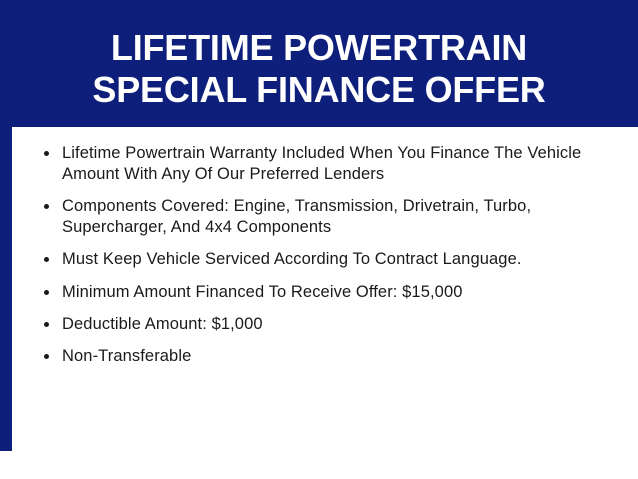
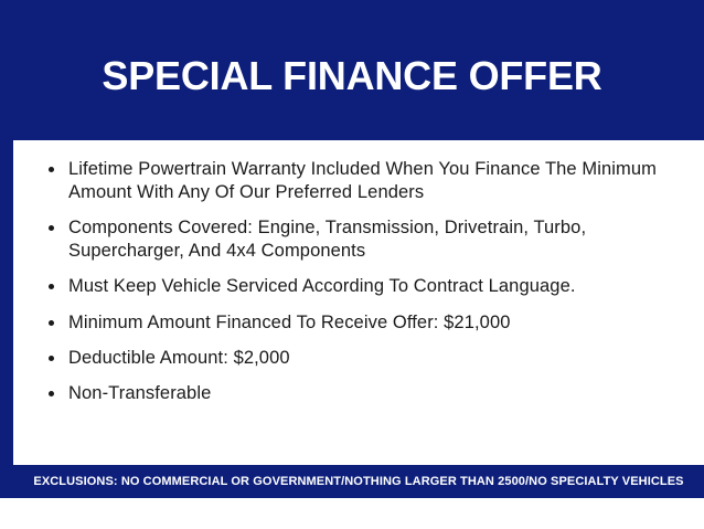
- LIFETIME POWERTRAIN
  SPECIAL FINANCE OFFER
- Lifetime Powertrain Warranty Included When You Finance The Vehicle Amount With Any Of Our Preferred Lenders
+ Lifetime Powertrain Warranty Included When You Finance The Minimum Amount With Any Of Our Preferred Lenders
  Components Covered: Engine, Transmission, Drivetrain, Turbo, Supercharger, And 4x4 Components
  Must Keep Vehicle Serviced According To Contract Language.
- Minimum Amount Financed To Receive Offer: $15,000
+ Minimum Amount Financed To Receive Offer: $21,000
- Deductible Amount: $1,000
+ Deductible Amount: $2,000
  Non-Transferable
+ EXCLUSIONS: NO COMMERCIAL OR GOVERNMENT/NOTHING LARGER THAN 2500/NO SPECIALTY VEHICLES
